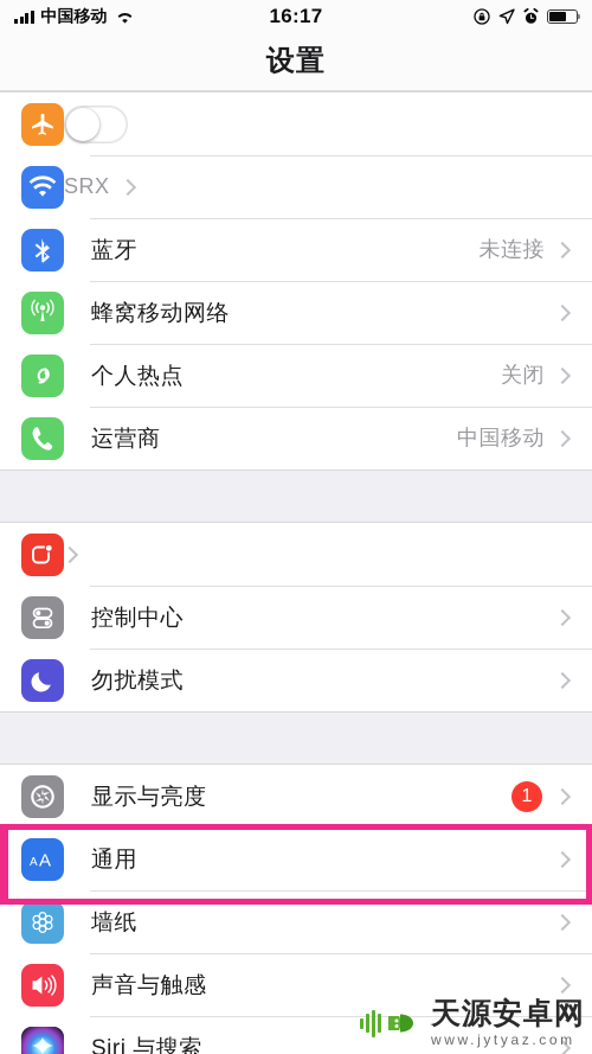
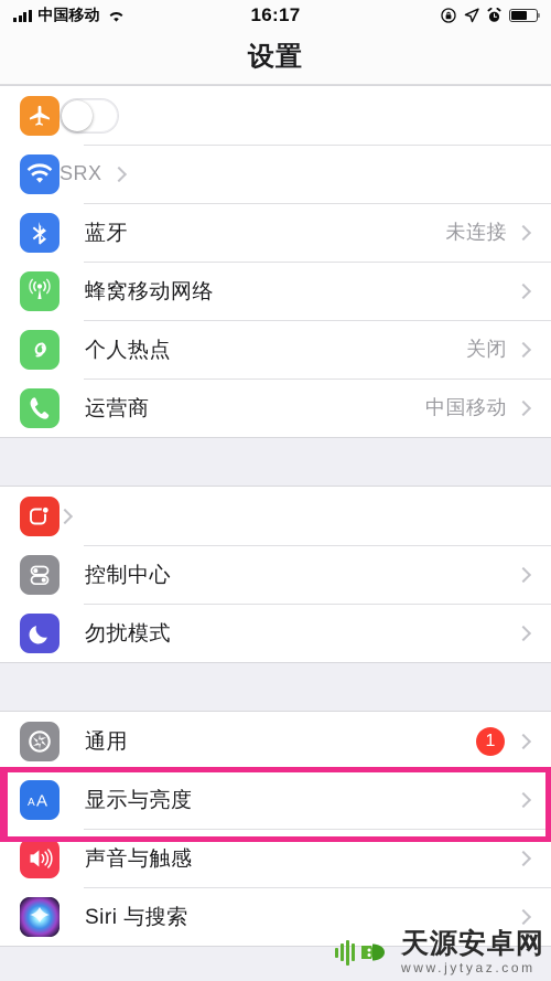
  中国移动
  16:17
  设置
  SRX
  蓝牙
  未连接
  蜂窝移动网络
  个人热点
  关闭
  运营商
  中国移动
  控制中心
  勿扰模式
- 显示与亮度
+ 通用
  1
  A
  A
- 通用
+ 显示与亮度
- 墙纸
  声音与触感
  Siri 与搜索
  天源安卓网
  www.jytyaz.com
